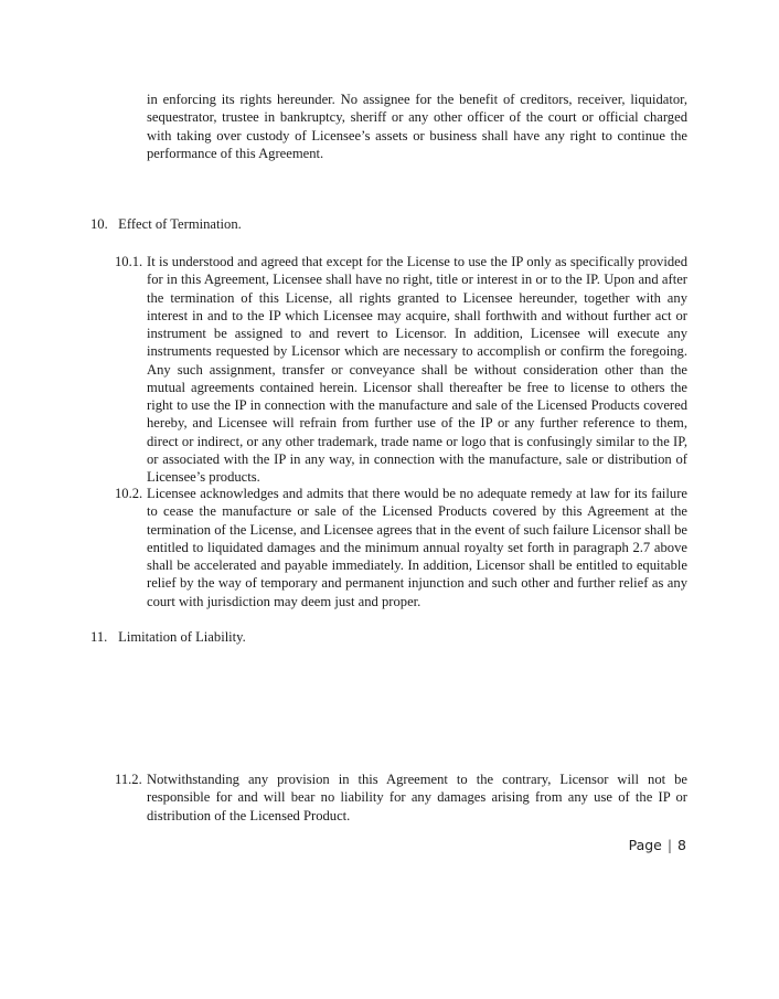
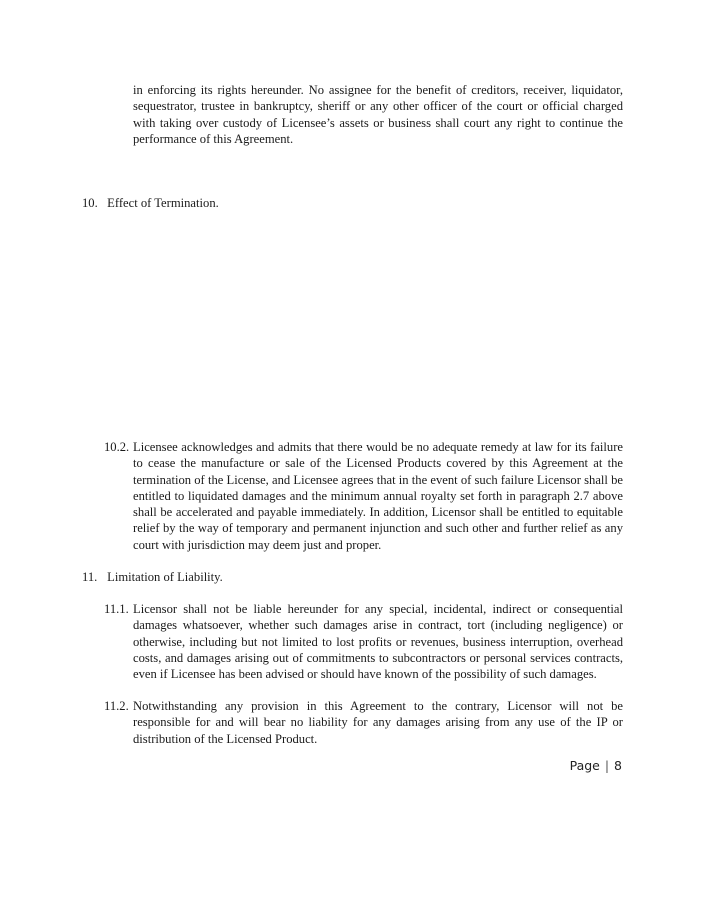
- in enforcing its rights hereunder. No assignee for the benefit of creditors, receiver, liquidator, sequestrator, trustee in bankruptcy, sheriff or any other officer of the court or official charged with taking over custody of Licensee’s assets or business shall have any right to continue the performance of this Agreement.
+ in enforcing its rights hereunder. No assignee for the benefit of creditors, receiver, liquidator, sequestrator, trustee in bankruptcy, sheriff or any other officer of the court or official charged with taking over custody of Licensee’s assets or business shall court any right to continue the performance of this Agreement.
  10. Effect of Termination.
- 10.1.
- It is understood and agreed that except for the License to use the IP only as specifically provided for in this Agreement, Licensee shall have no right, title or interest in or to the IP. Upon and after the termination of this License, all rights granted to Licensee hereunder, together with any interest in and to the IP which Licensee may acquire, shall forthwith and without further act or instrument be assigned to and revert to Licensor. In addition, Licensee will execute any instruments requested by Licensor which are necessary to accomplish or confirm the foregoing. Any such assignment, transfer or conveyance shall be without consideration other than the mutual agreements contained herein. Licensor shall thereafter be free to license to others the right to use the IP in connection with the manufacture and sale of the Licensed Products covered hereby, and Licensee will refrain from further use of the IP or any further reference to them, direct or indirect, or any other trademark, trade name or logo that is confusingly similar to the IP, or associated with the IP in any way, in connection with the manufacture, sale or distribution of Licensee’s products.
  10.2.
  Licensee acknowledges and admits that there would be no adequate remedy at law for its failure to cease the manufacture or sale of the Licensed Products covered by this Agreement at the termination of the License, and Licensee agrees that in the event of such failure Licensor shall be entitled to liquidated damages and the minimum annual royalty set forth in paragraph 2.7 above shall be accelerated and payable immediately. In addition, Licensor shall be entitled to equitable relief by the way of temporary and permanent injunction and such other and further relief as any court with jurisdiction may deem just and proper.
  11. Limitation of Liability.
+ 11.1.
+ Licensor shall not be liable hereunder for any special, incidental, indirect or consequential damages whatsoever, whether such damages arise in contract, tort (including negligence) or otherwise, including but not limited to lost profits or revenues, business interruption, overhead costs, and damages arising out of commitments to subcontractors or personal services contracts, even if Licensee has been advised or should have known of the possibility of such damages.
  11.2.
  Notwithstanding any provision in this Agreement to the contrary, Licensor will not be responsible for and will bear no liability for any damages arising from any use of the IP or distribution of the Licensed Product.
  Page | 8
